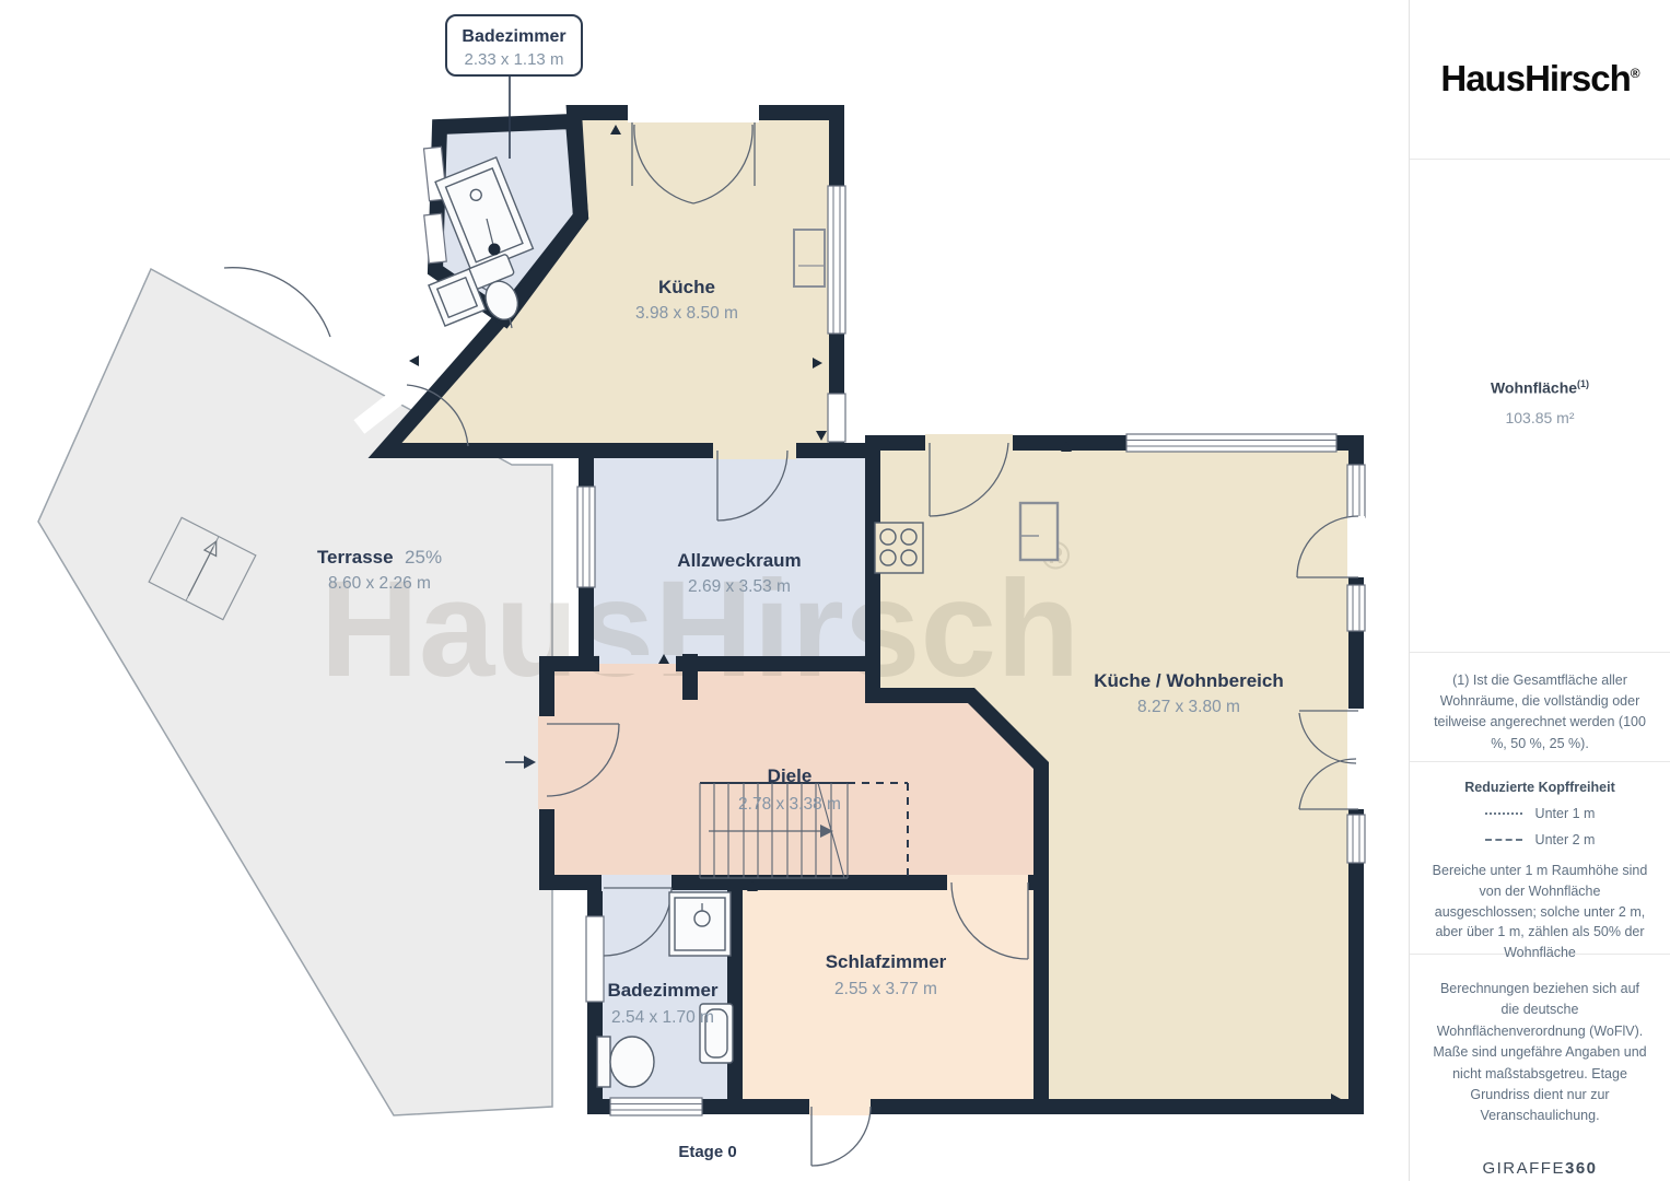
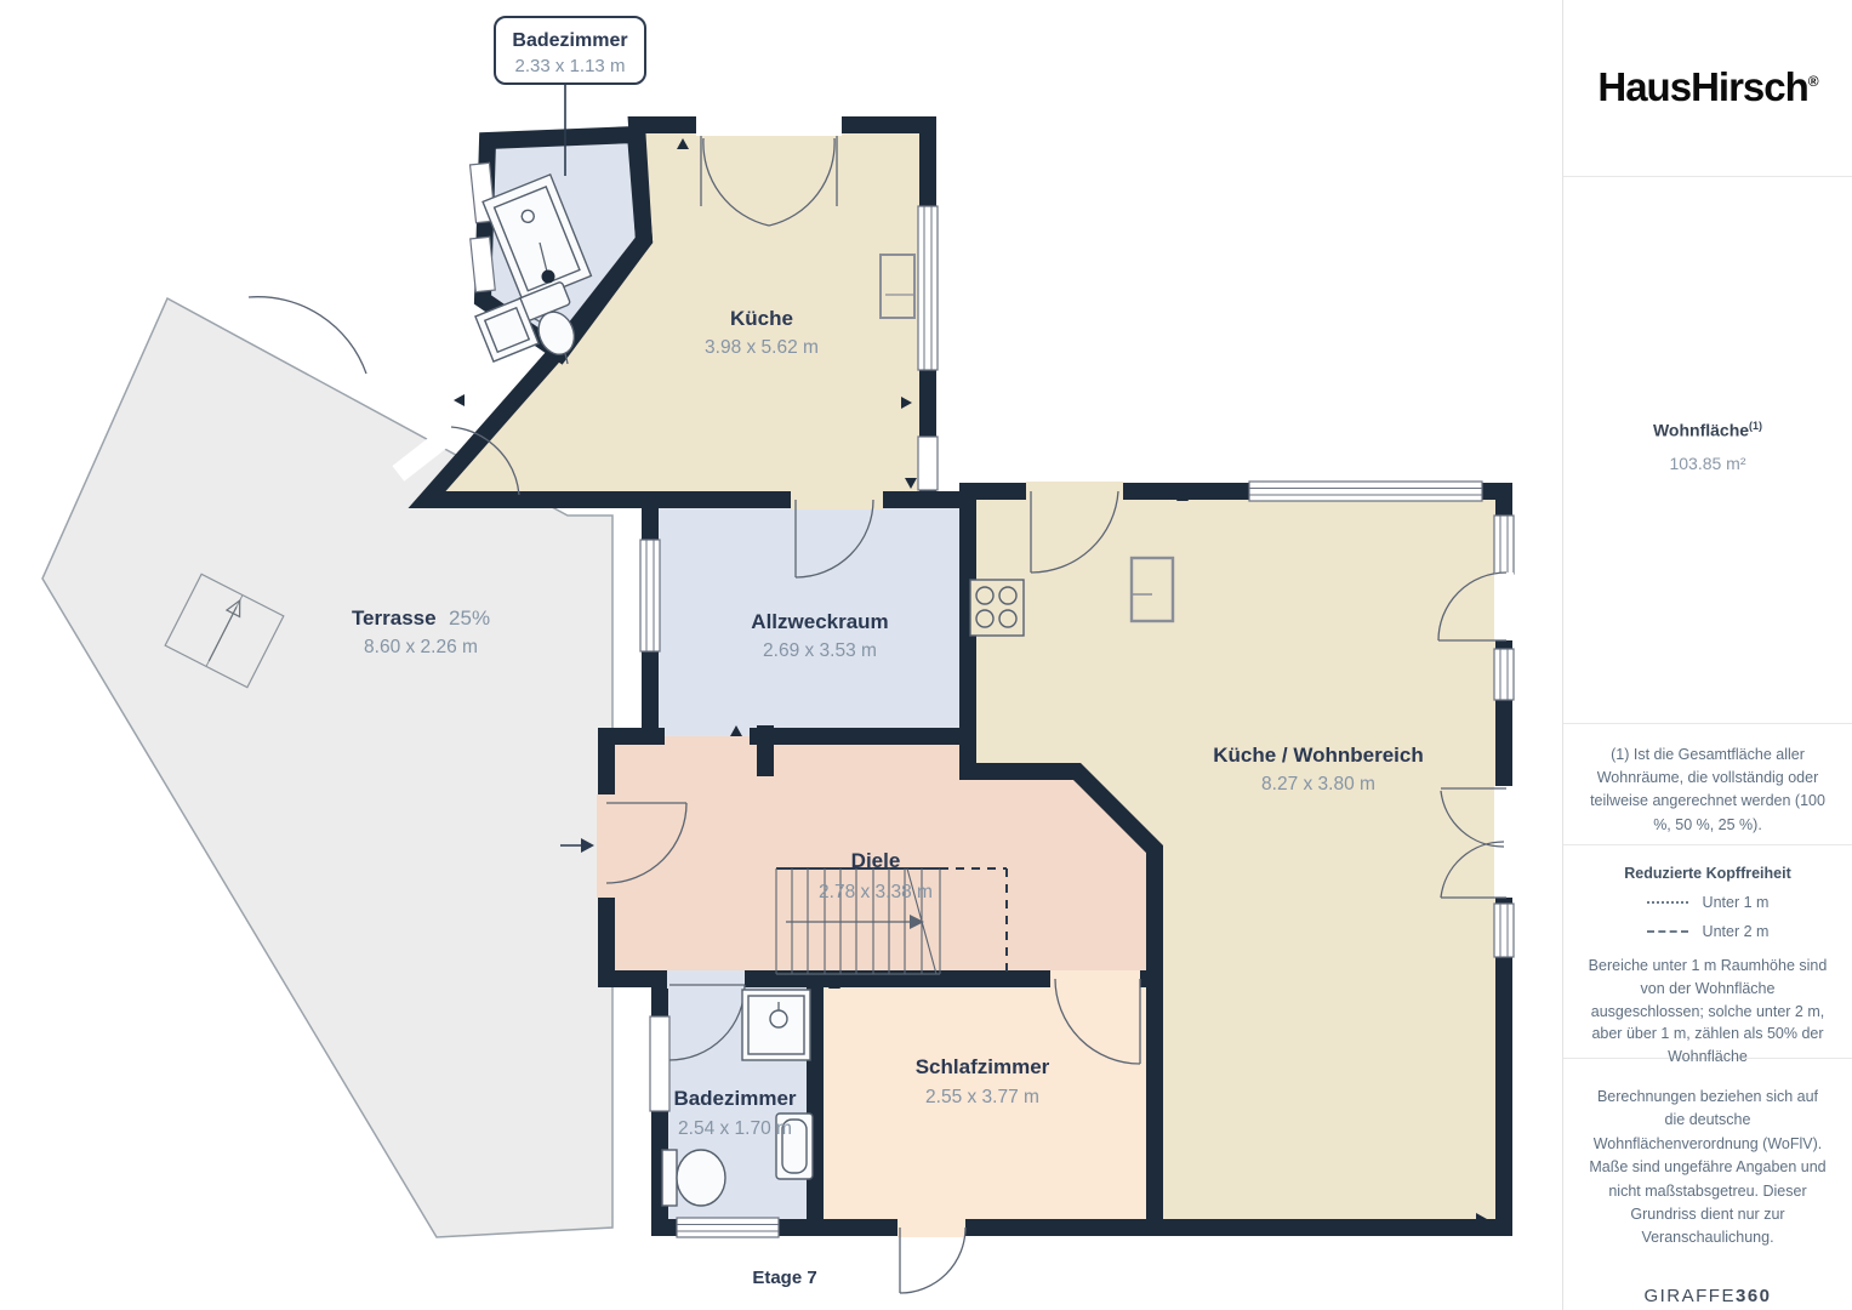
- HausHirsch
  Küche
- 3.98 x 8.50 m
+ 3.98 x 5.62 m
  Terrasse 25%
  8.60 x 2.26 m
  Allzweckraum
  2.69 x 3.53 m
  Küche / Wohnbereich
  8.27 x 3.80 m
  Diele
  2.78 x 3.38 m
  Badezimmer
  2.54 x 1.70 m
  Schlafzimmer
  2.55 x 3.77 m
- Etage 0
+ Etage 7
  Badezimmer
  2.33 x 1.13 m
  HausHirsch®
  Wohnfläche(1)
  103.85 m²
  (1) Ist die Gesamtfläche aller Wohnräume, die vollständig oder teilweise angerechnet werden (100 %, 50 %, 25 %).
  Reduzierte Kopffreiheit
  Unter 1 m
  Unter 2 m
  Bereiche unter 1 m Raumhöhe sind von der Wohnfläche ausgeschlossen; solche unter 2 m, aber über 1 m, zählen als 50% der Wohnfläche
- Berechnungen beziehen sich auf die deutsche Wohnflächenverordnung (WoFlV). Maße sind ungefähre Angaben und nicht maßstabsgetreu. Etage Grundriss dient nur zur Veranschaulichung.
+ Berechnungen beziehen sich auf die deutsche Wohnflächenverordnung (WoFlV). Maße sind ungefähre Angaben und nicht maßstabsgetreu. Dieser Grundriss dient nur zur Veranschaulichung.
  GIRAFFE360
